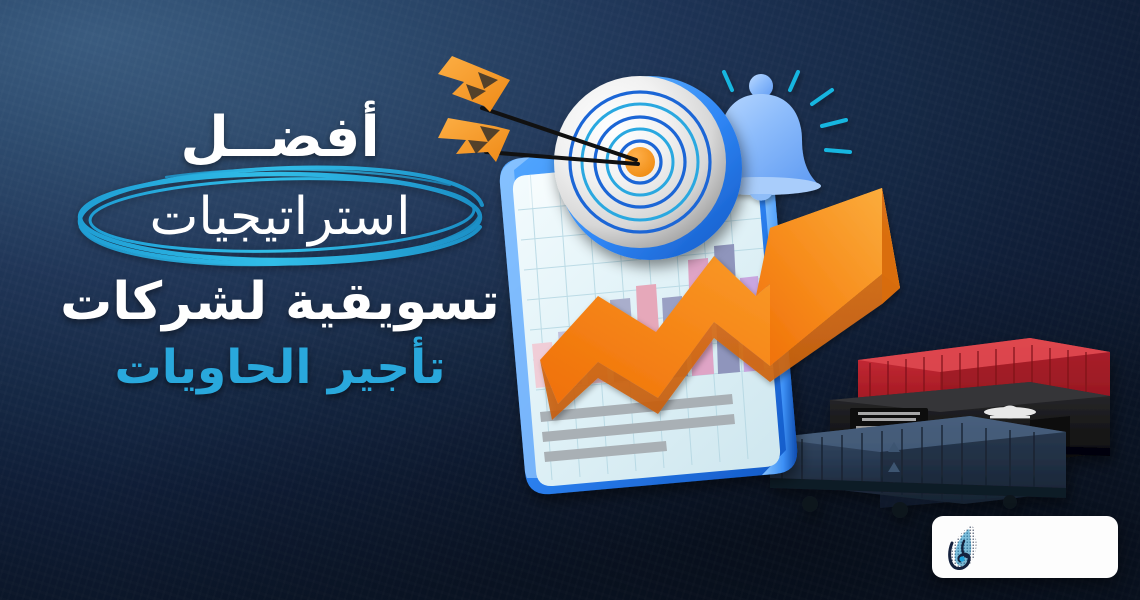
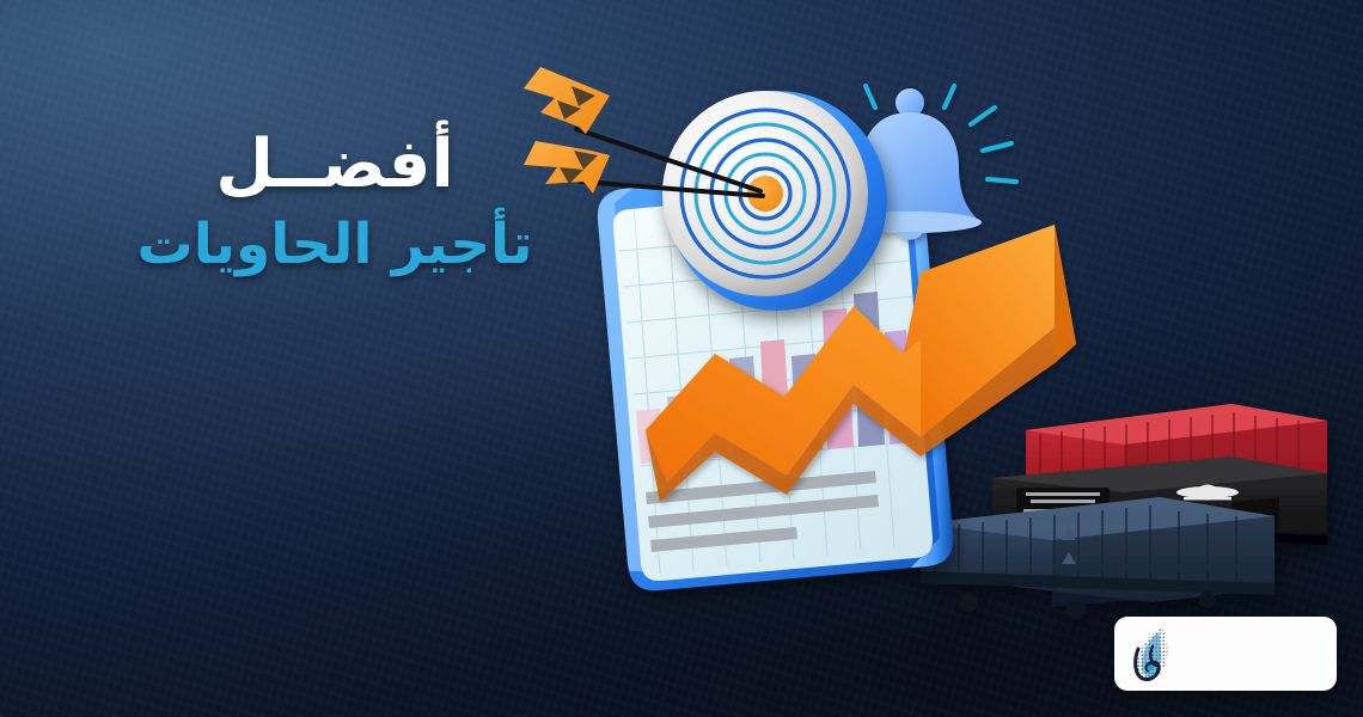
  أفضــل
- استراتيجيات
- تسويقية لشركات
  تأجير الحاويات
